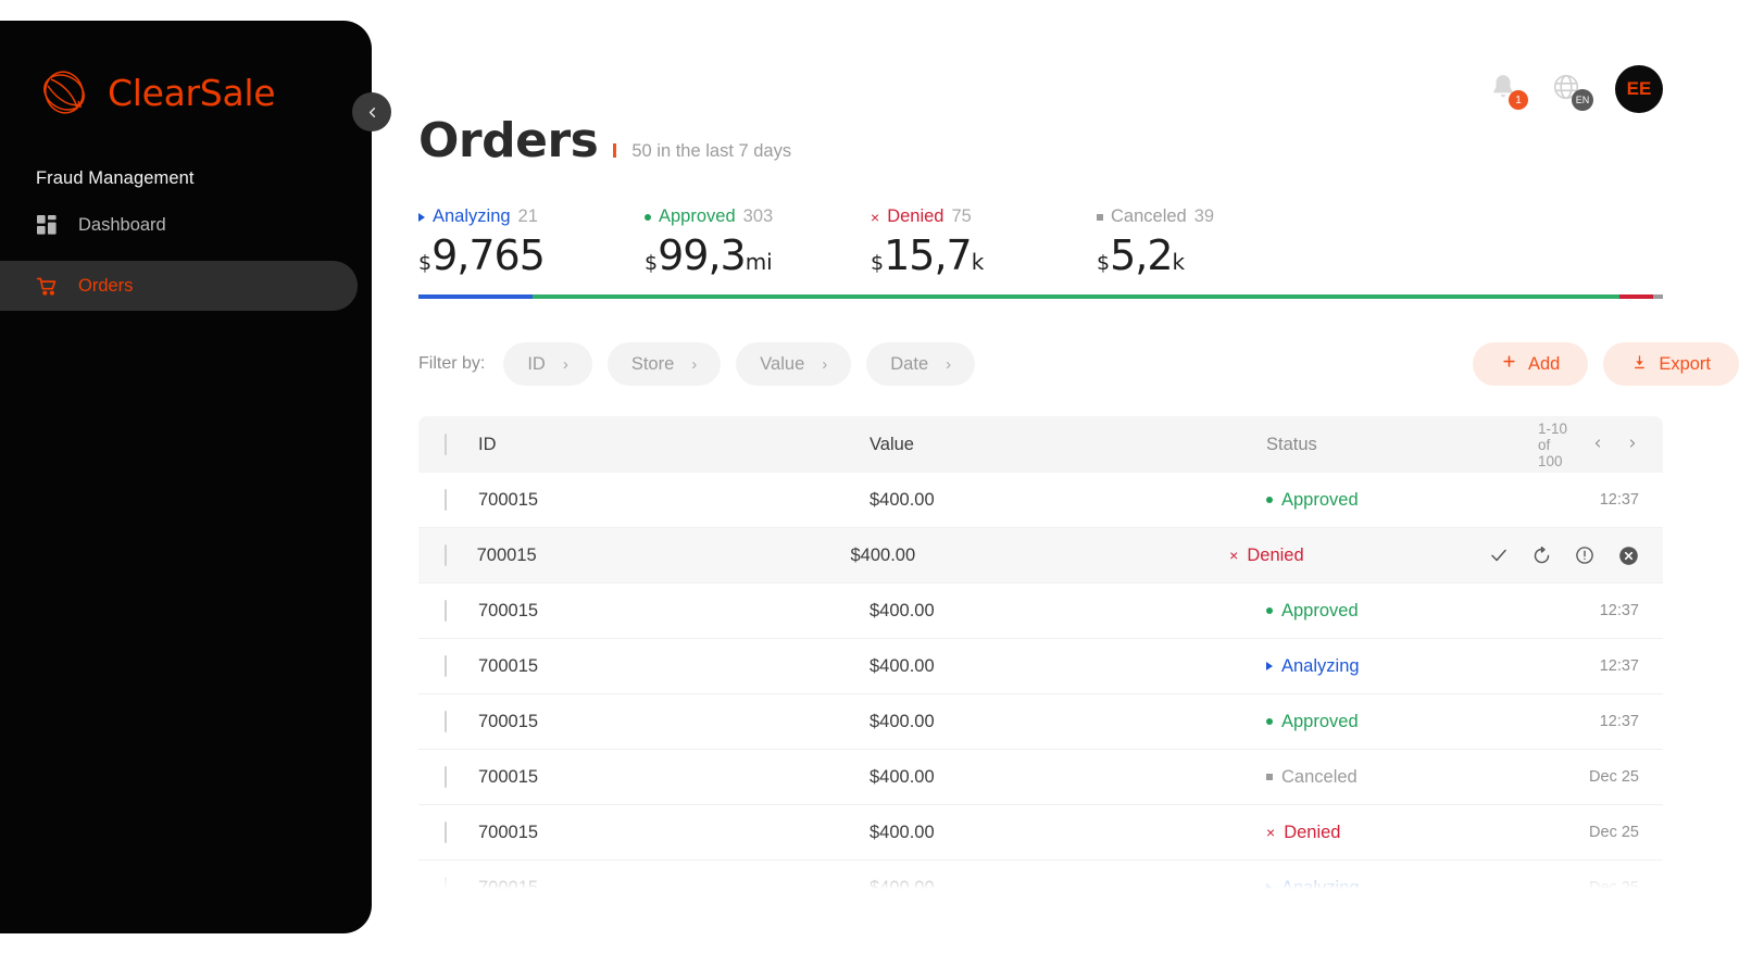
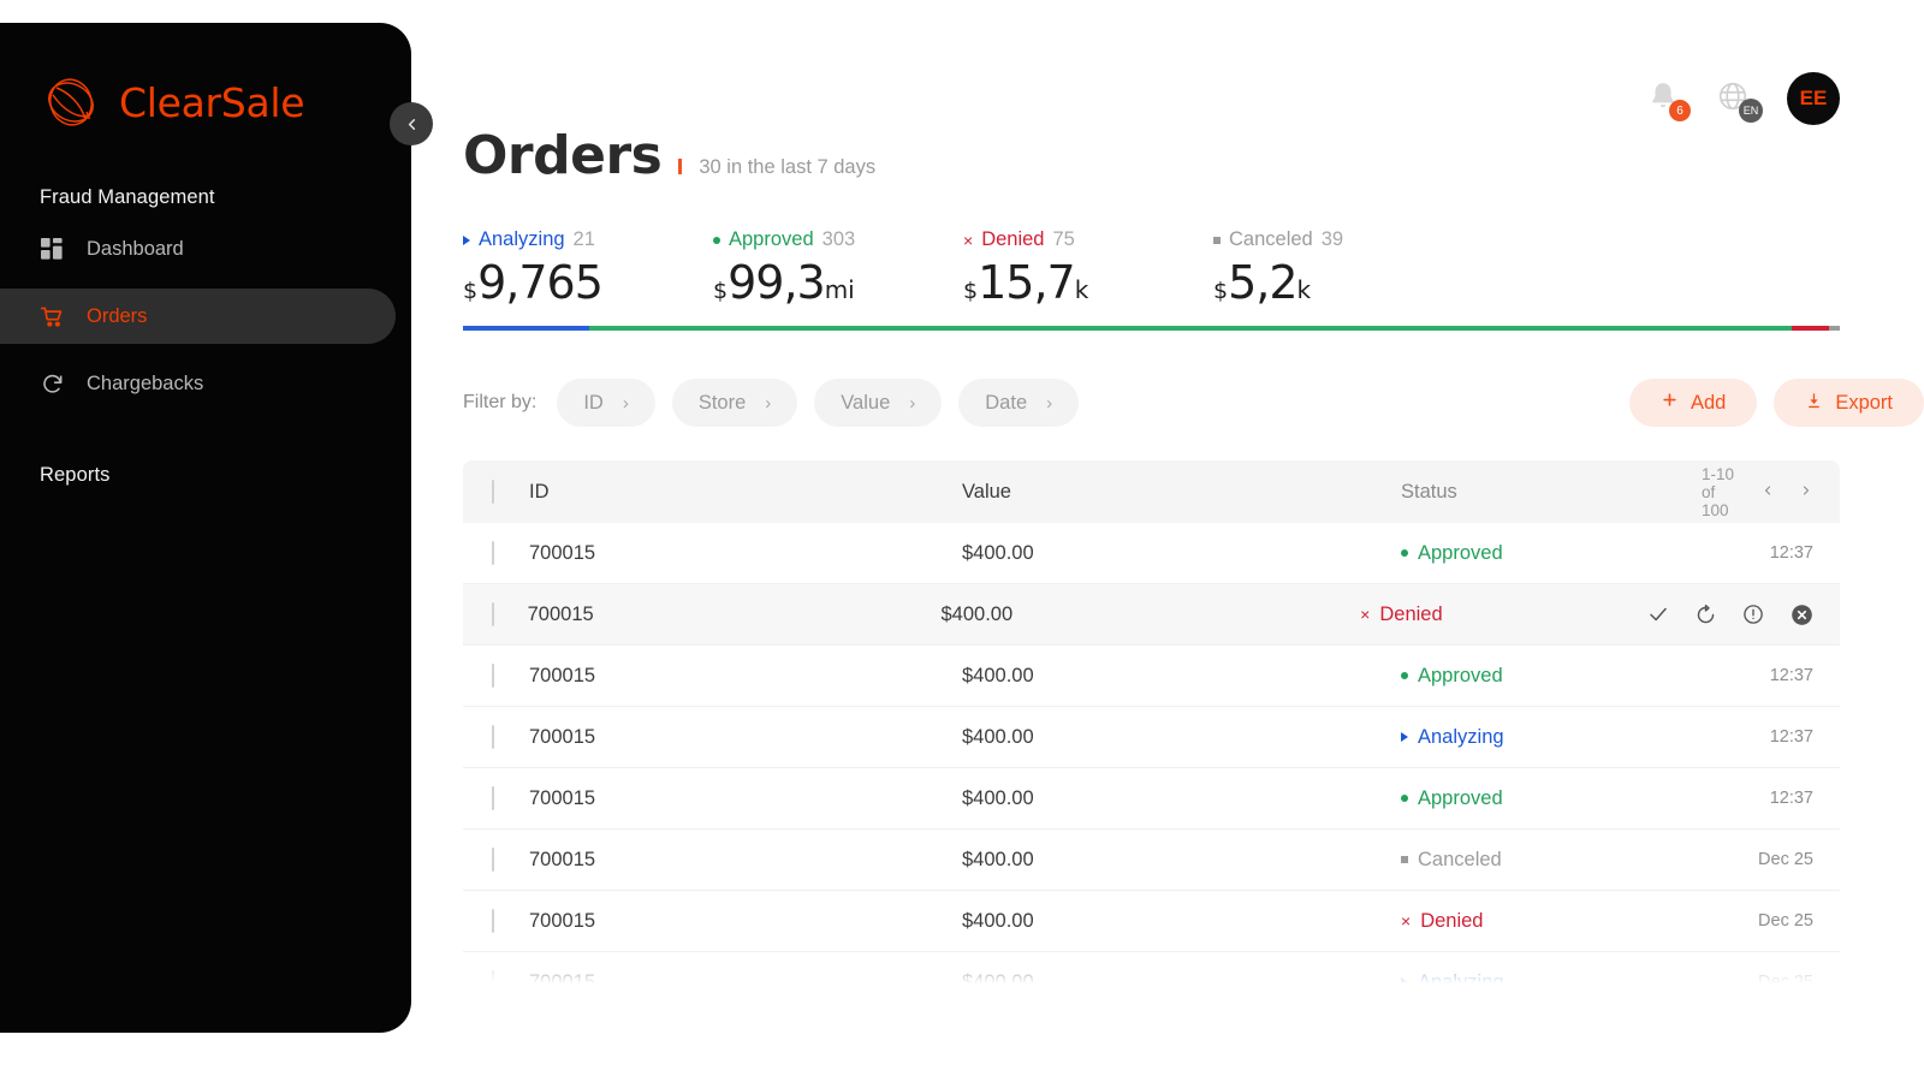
  ClearSale
  Fraud Management
  Dashboard
  Orders
+ Chargebacks
+ Reports
- 1
+ 6
  EN
  EE
  Orders
- 50 in the last 7 days
+ 30 in the last 7 days
  Analyzing
  21
  $
  9,765
  Approved
  303
  $
  99,3
  mi
  ×
  Denied
  75
  $
  15,7
  k
  Canceled
  39
  $
  5,2
  k
  Filter by:
  ID
  ›
  Store
  ›
  Value
  ›
  Date
  ›
  Add
  Export
  ID
  Value
  Status
  1-10 of 100
  700015
  $400.00
  Approved
  12:37
  700015
  $400.00
  ×
  Denied
  700015
  $400.00
  Approved
  12:37
  700015
  $400.00
  Analyzing
  12:37
  700015
  $400.00
  Approved
  12:37
  700015
  $400.00
  Canceled
  Dec 25
  700015
  $400.00
  ×
  Denied
  Dec 25
